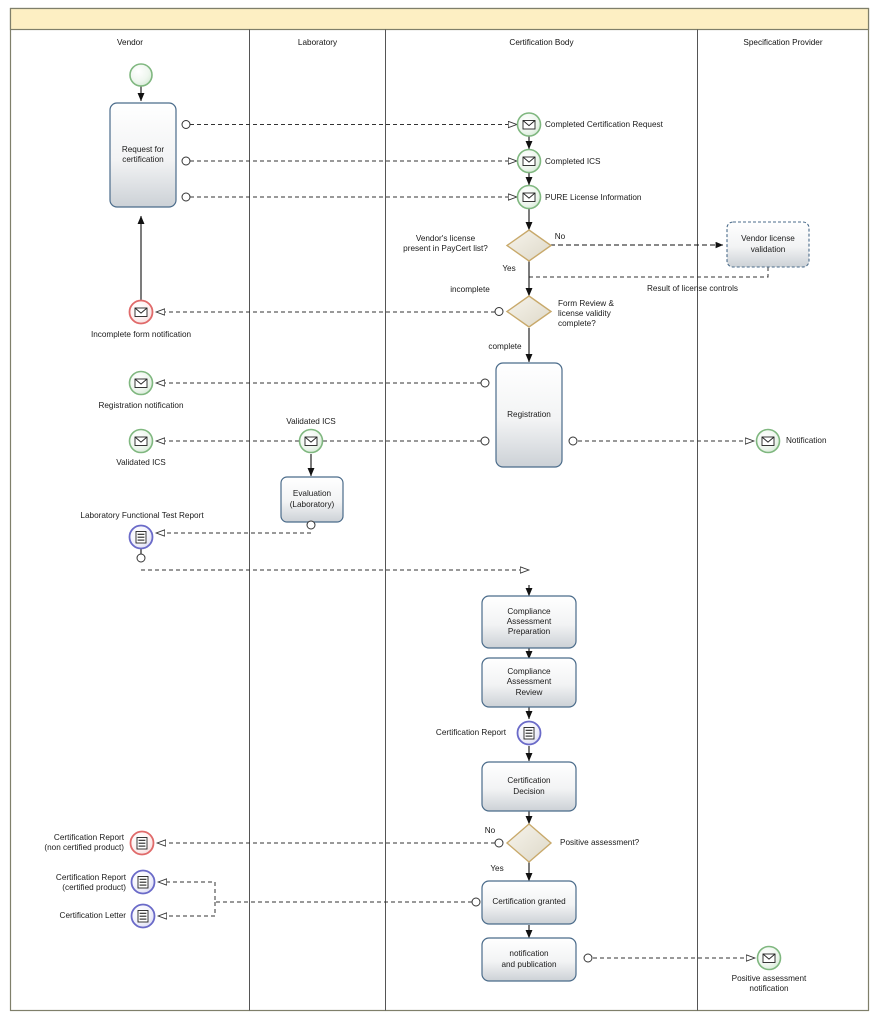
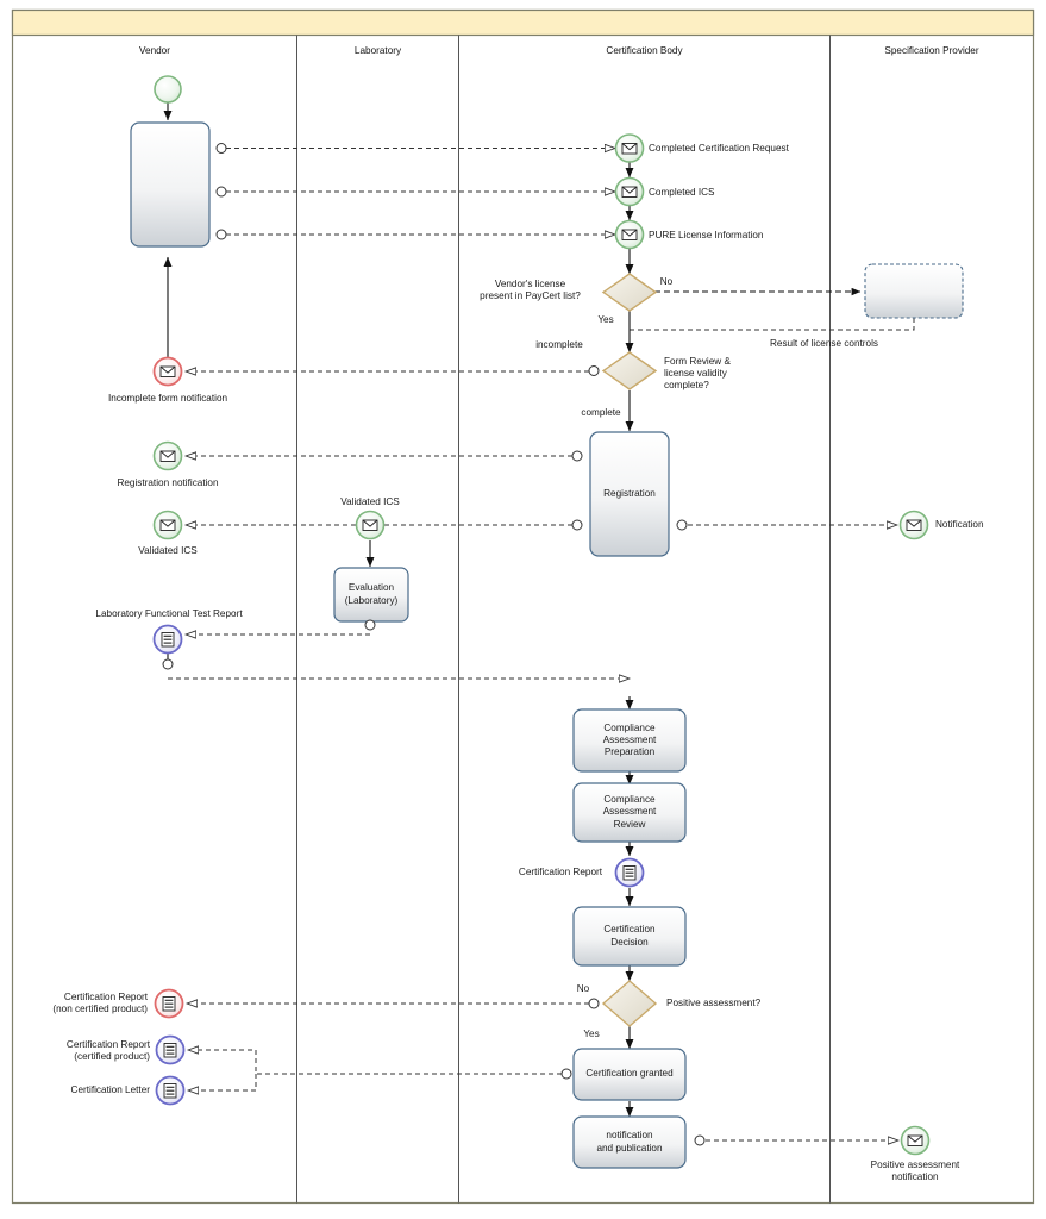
  Vendor
  Laboratory
  Certification Body
  Specification Provider
- Request for
- certification
- Vendor license
- validation
  Registration
  Evaluation
  (Laboratory)
  Compliance
  Assessment
  Preparation
  Compliance
  Assessment
  Review
  Certification
  Decision
  Certification granted
  notification
  and publication
  Vendor's license
  present in PayCert list?
  Form Review &
  license validity
  complete?
  Positive assessment?
  No
  Yes
  incomplete
  complete
  Result of license controls
  No
  Yes
  Completed Certification Request
  Completed ICS
  PURE License Information
  Incomplete form notification
  Registration notification
  Validated ICS
  Validated ICS
  Notification
  Laboratory Functional Test Report
  Certification Report
  Certification Report
  (non certified product)
  Certification Report
  (certified product)
  Certification Letter
  Positive assessment
  notification
